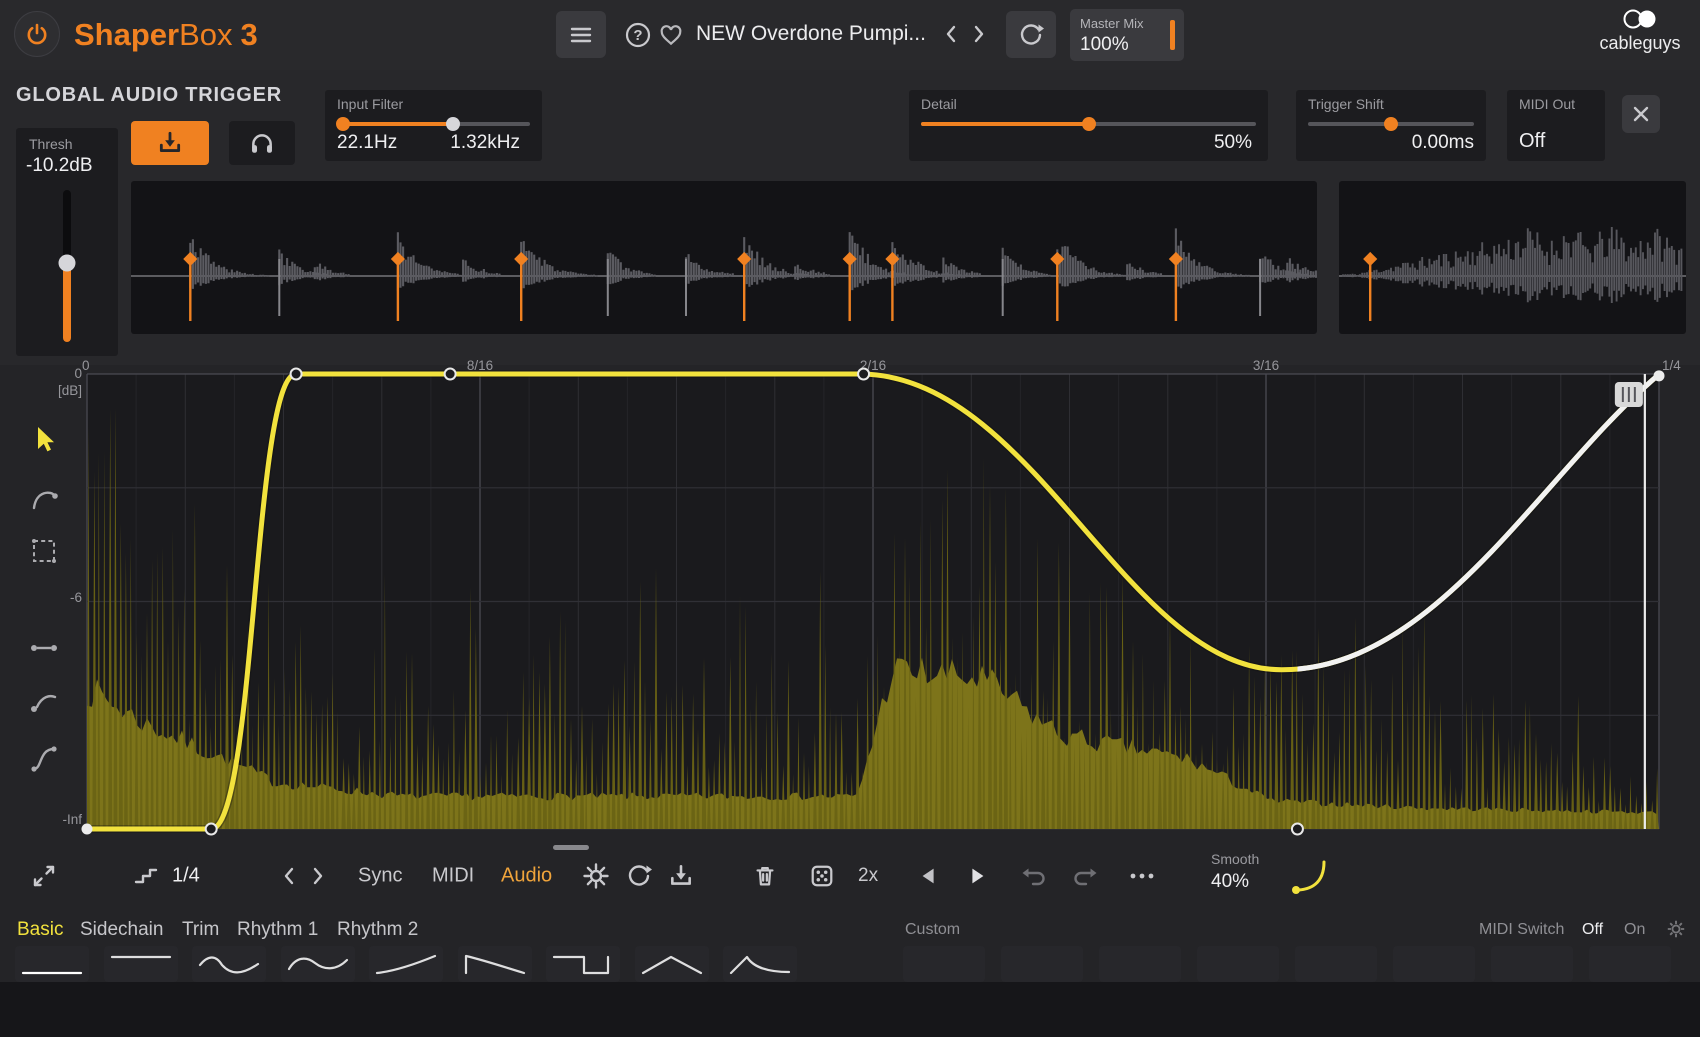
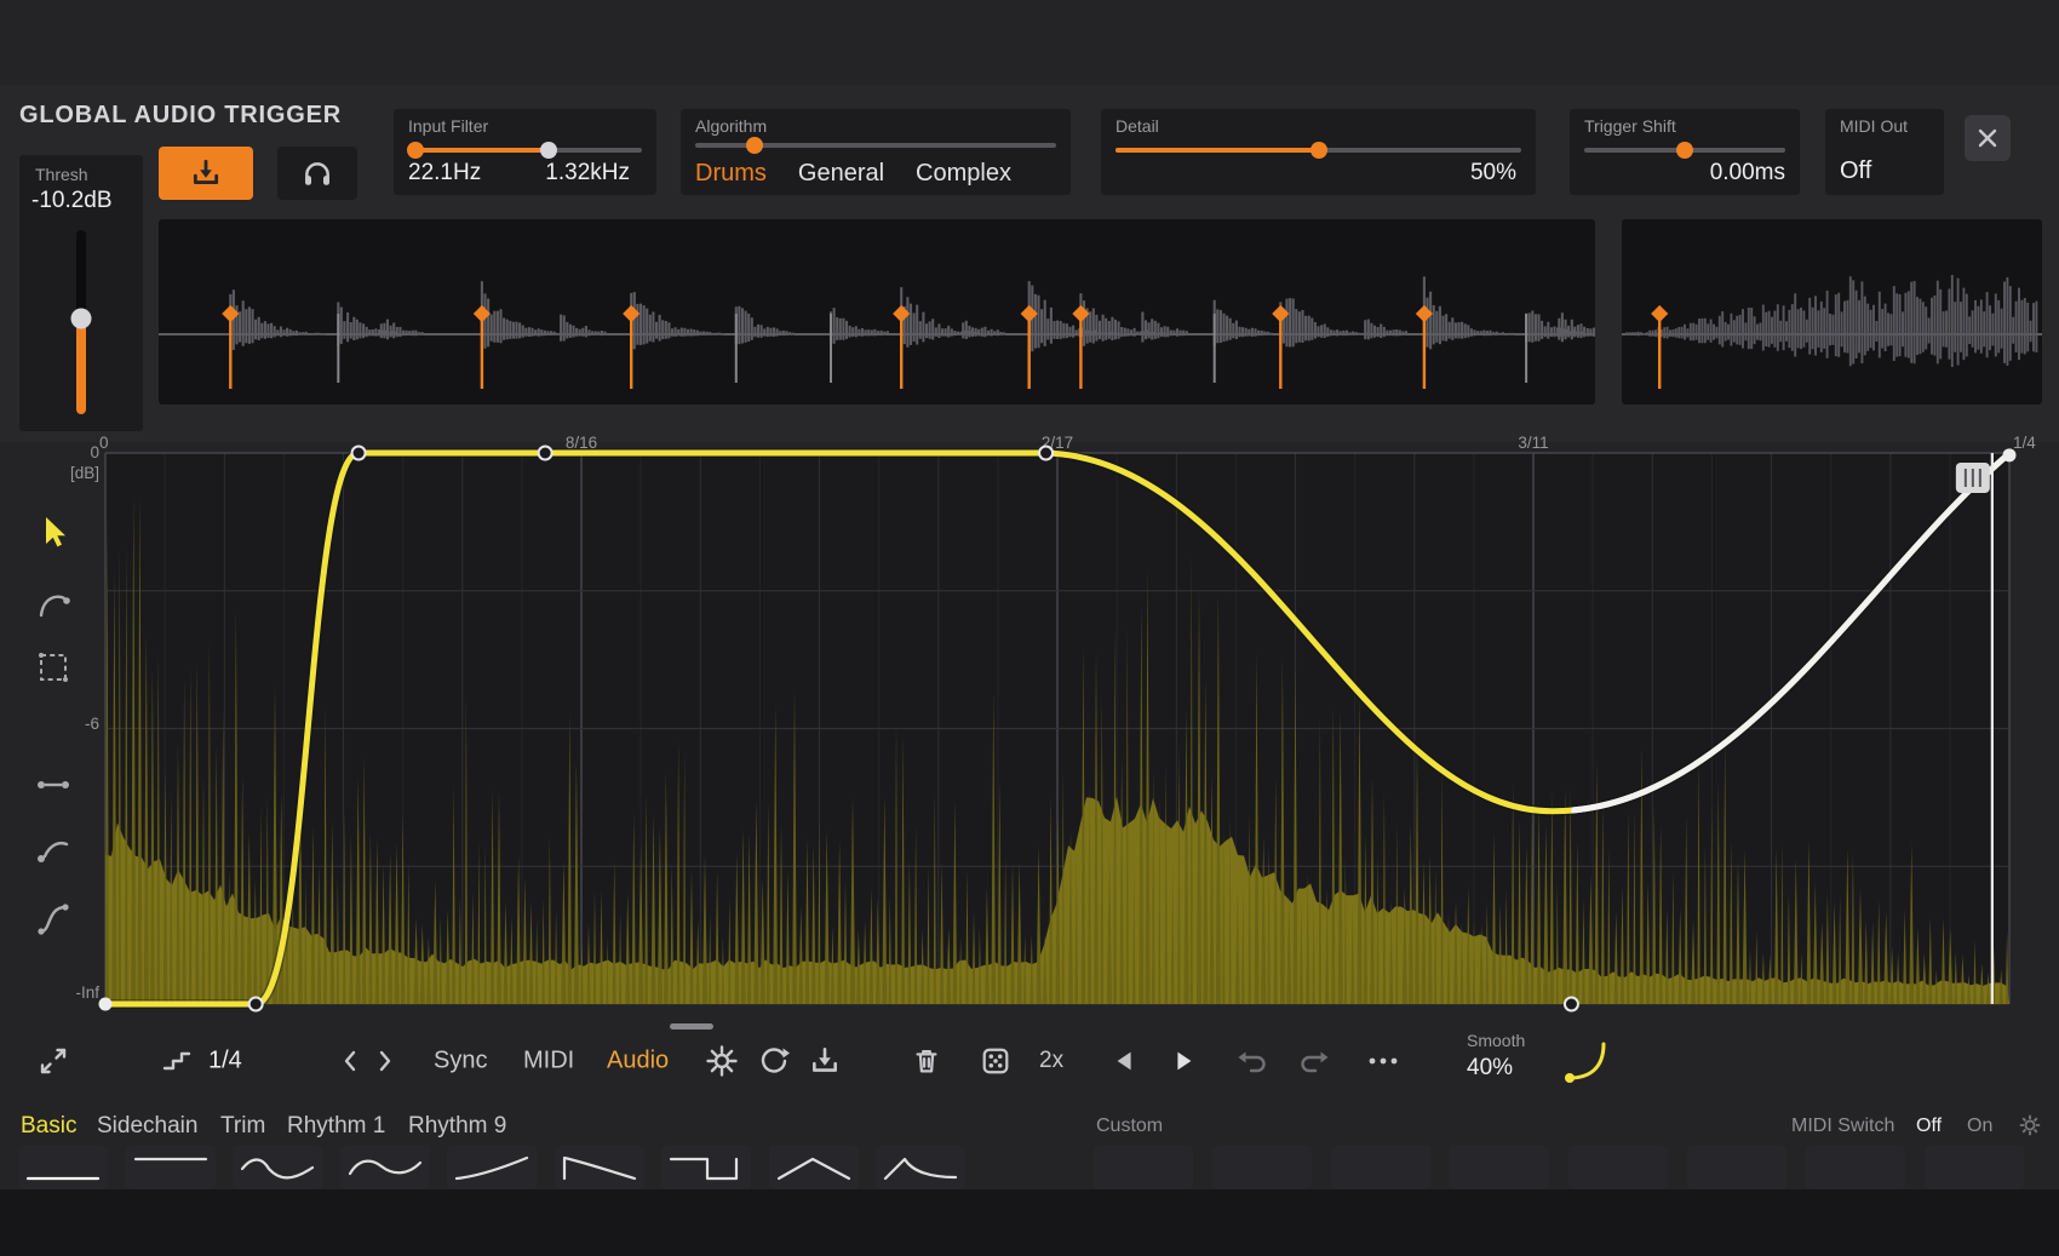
- ShaperBox 3
- ?
- NEW Overdone Pumpi...
- Master Mix
- 100%
- cableguys
  GLOBAL AUDIO TRIGGER
  Thresh
  -10.2dB
  Input Filter
  22.1Hz
  1.32kHz
+ Algorithm
+ Drums
+ General
+ Complex
  Detail
  50%
  Trigger Shift
  0.00ms
  MIDI Out
  Off
  0
  8/16
- 2/16
+ 2/17
- 3/16
+ 3/11
  1/4
  0
  [dB]
  -6
  -Inf
  1/4
  Sync
  MIDI
  Audio
  2x
  Smooth
  40%
  Basic
  Sidechain
  Trim
  Rhythm 1
- Rhythm 2
+ Rhythm 9
  Custom
  MIDI Switch
  Off
  On
